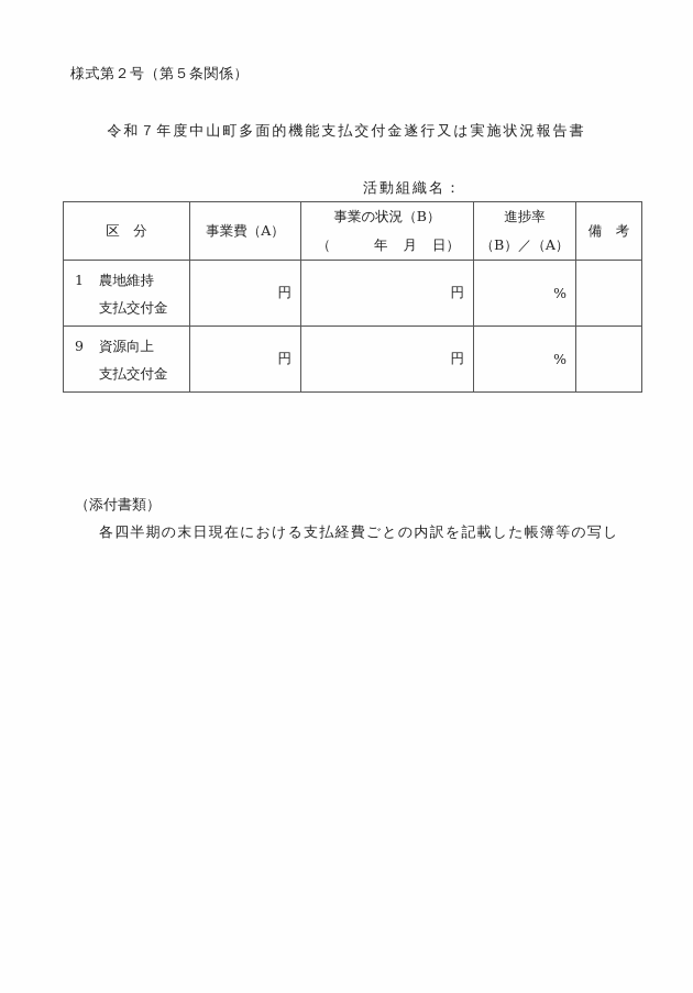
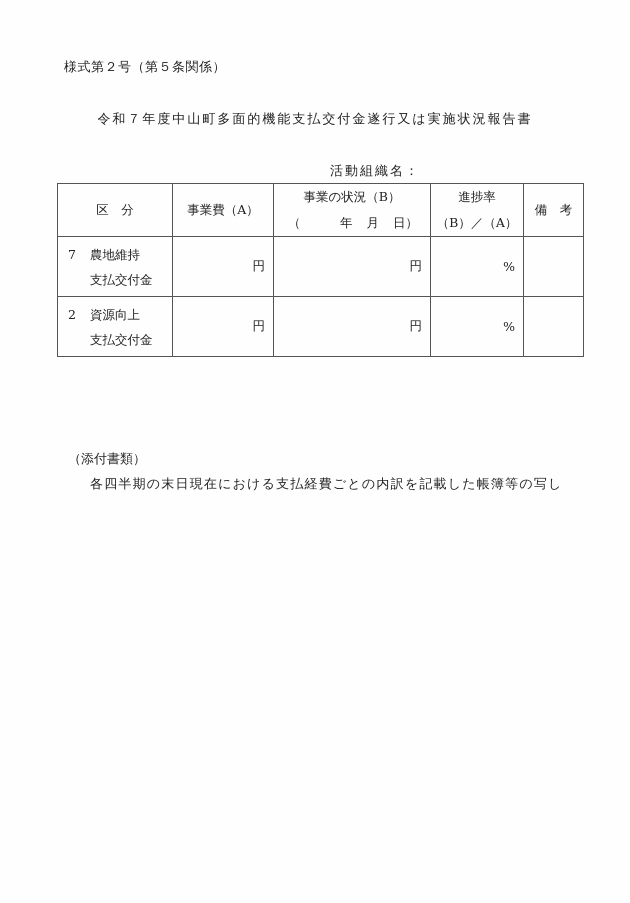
  様式第２号（第５条関係）
  令和７年度中山町多面的機能支払交付金遂行又は実施状況報告書
  活動組織名：
  区 分	事業費（A）	事業の状況（B） （ 年 月 日）	進捗率 （B）／（A）	備 考
- 1 農地維持 支払交付金	円	円	%
+ 7 農地維持 支払交付金	円	円	%
- 9 資源向上 支払交付金	円	円	%
+ 2 資源向上 支払交付金	円	円	%
  （添付書類）
  各四半期の末日現在における支払経費ごとの内訳を記載した帳簿等の写し
